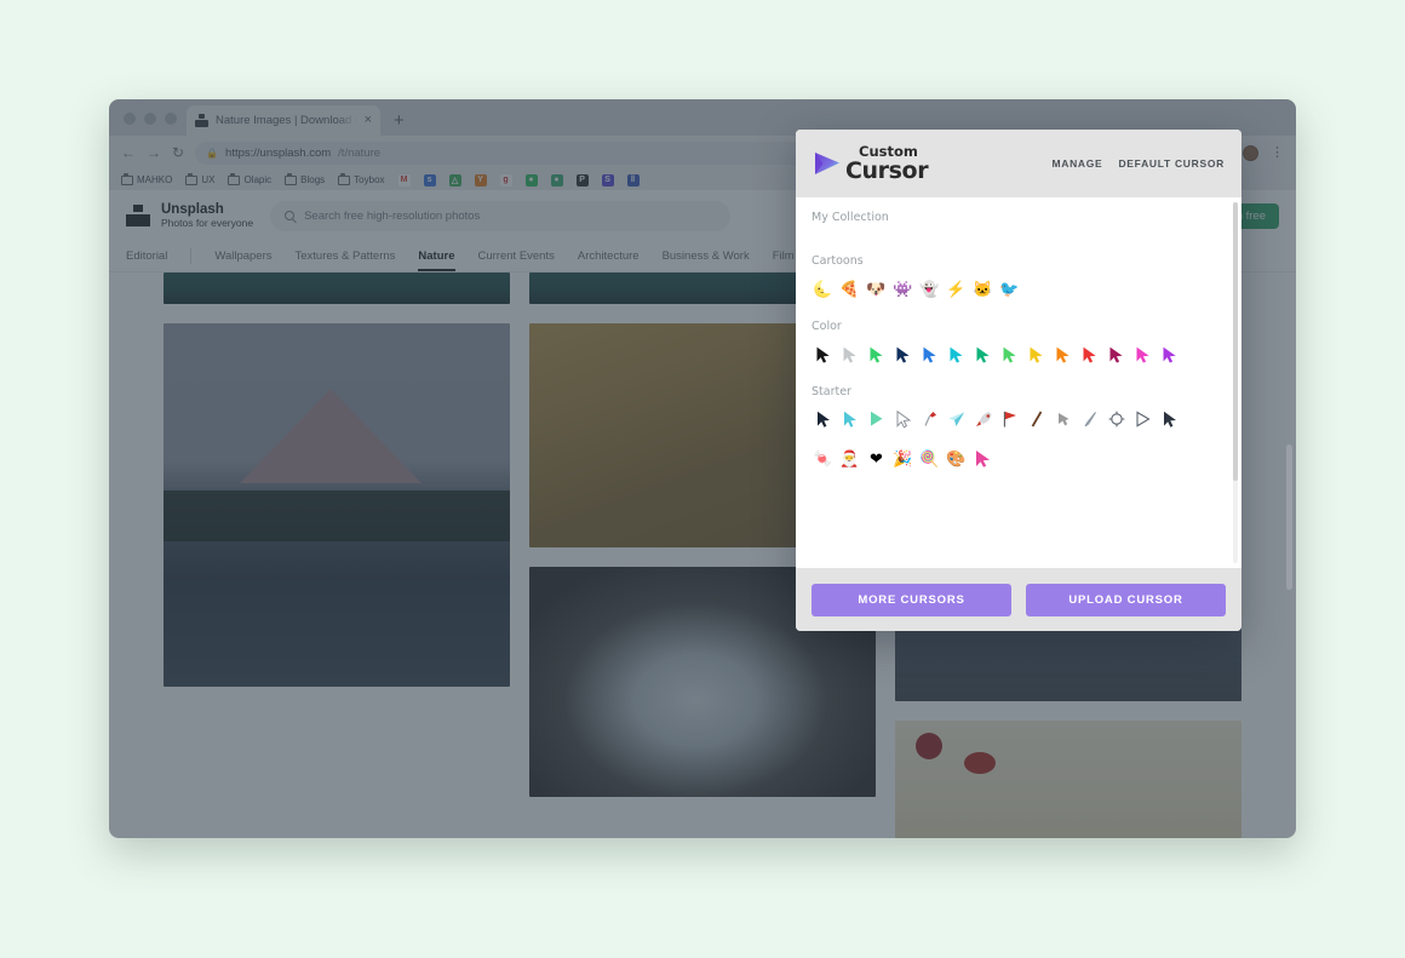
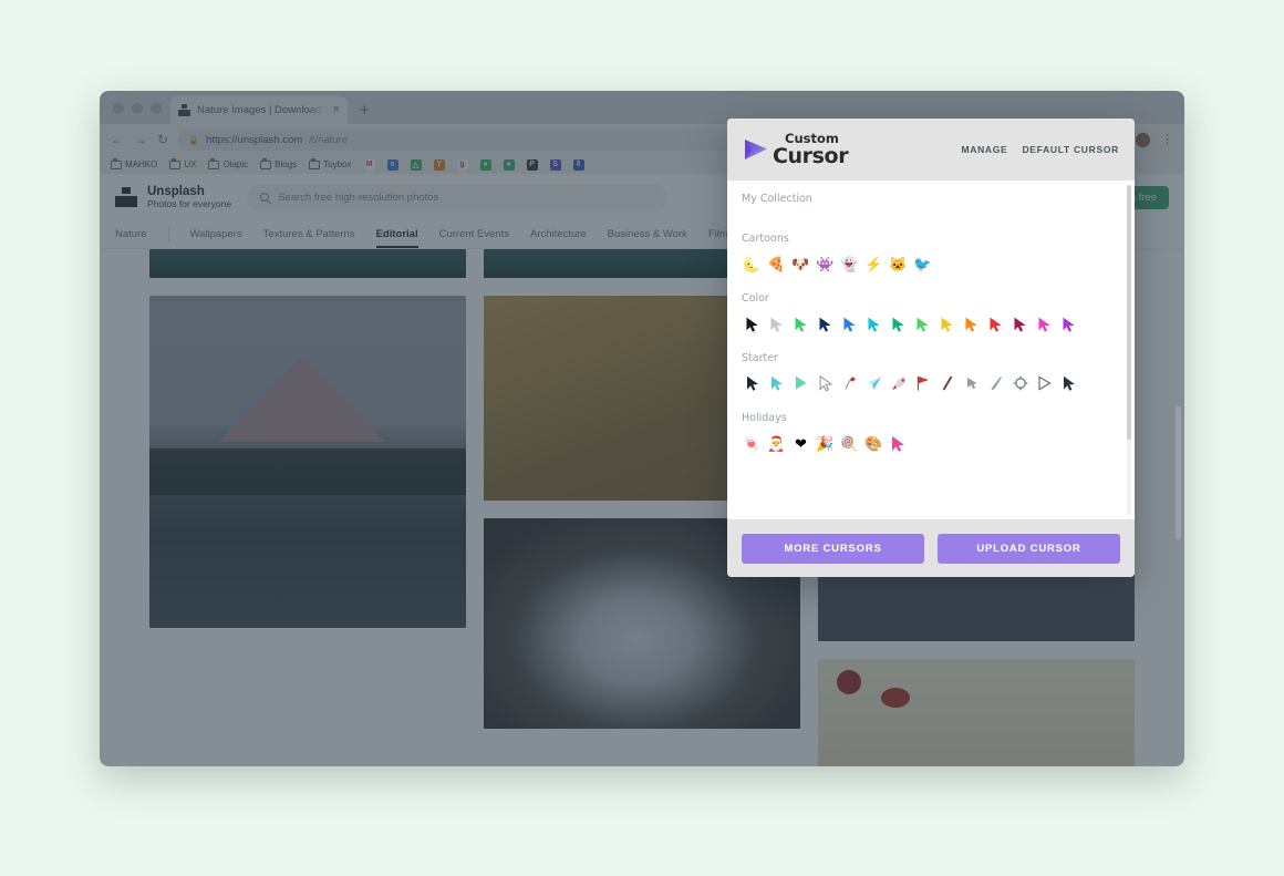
  Nature Images | Download
  ×
  +
  ←
  →
  ↻
  🔒
  https://unsplash.com
  /t/nature
  ⋮
  MAHKO
  UX
  Olapic
  Blogs
  Toybox
  Unsplash
  Photos for everyone
  Search free high-resolution photos
  free
- Editorial
+ Nature
  Wallpapers
  Textures & Patterns
- Nature
+ Editorial
  Current Events
  Architecture
  Business & Work
  Film
  Custom
  Cursor
  MANAGE
  DEFAULT CURSOR
  My Collection
  Cartoons
  🌜
  🍕
  🐶
  👾
  👻
  ⚡
  🐱
  🐦
  Color
  Starter
+ Holidays
  🍬
  🎅
  ❤
  🎉
  🍭
  🎨
  MORE CURSORS
  UPLOAD CURSOR
